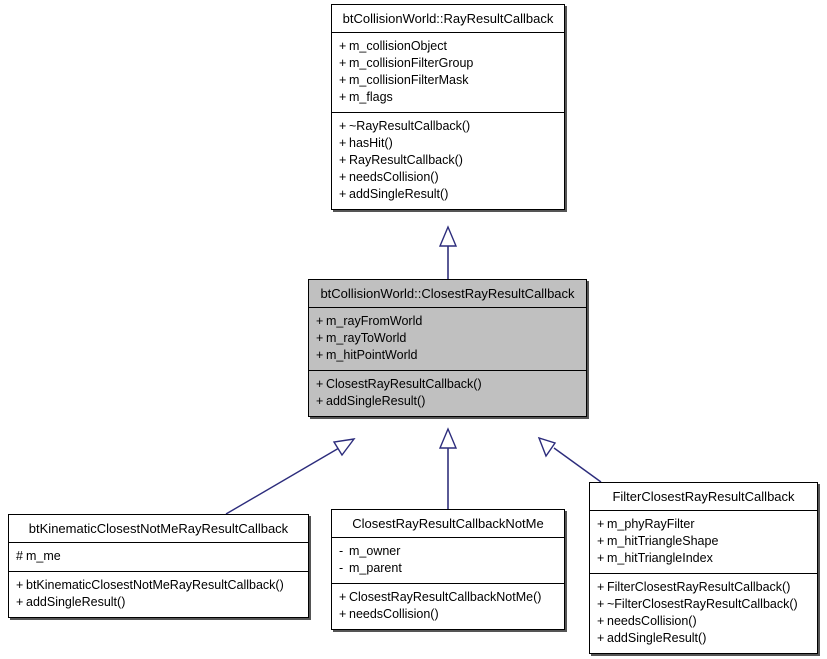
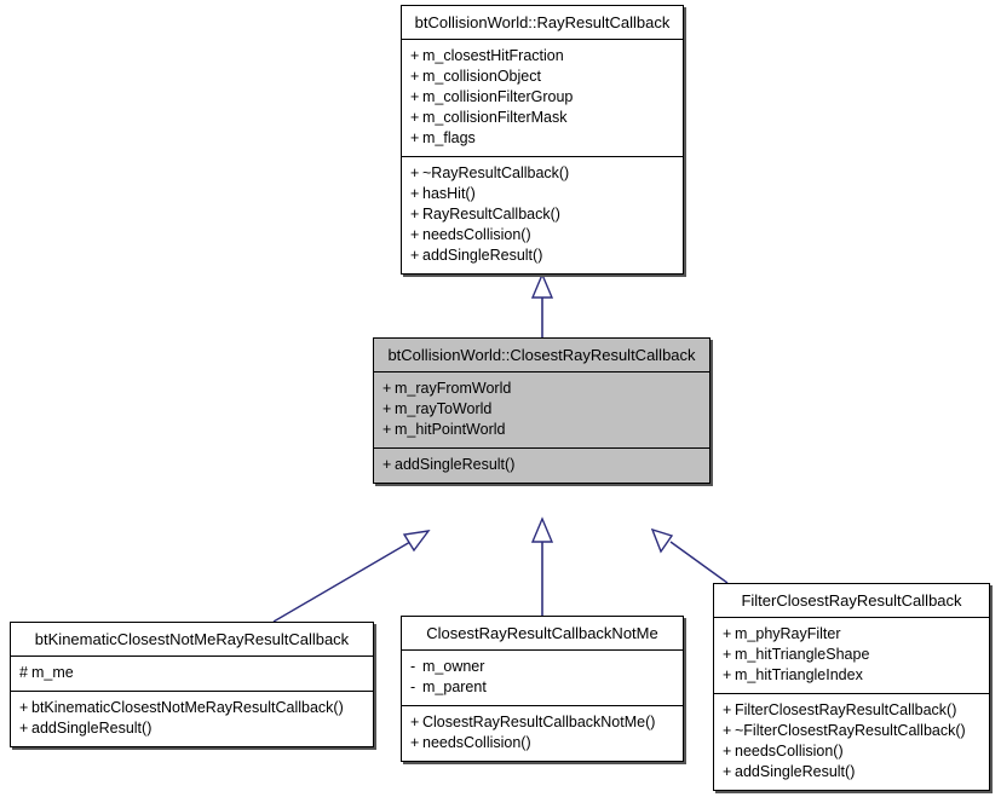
  btCollisionWorld::RayResultCallback
+ + m_closestHitFraction
  + m_collisionObject
  + m_collisionFilterGroup
  + m_collisionFilterMask
  + m_flags
  + ~RayResultCallback()
  + hasHit()
  + RayResultCallback()
  + needsCollision()
  + addSingleResult()
  btCollisionWorld::ClosestRayResultCallback
  + m_rayFromWorld
  + m_rayToWorld
  + m_hitPointWorld
- + ClosestRayResultCallback()
  + addSingleResult()
  btKinematicClosestNotMeRayResultCallback
  # m_me
  + btKinematicClosestNotMeRayResultCallback()
  + addSingleResult()
  ClosestRayResultCallbackNotMe
  - m_owner
  - m_parent
  + ClosestRayResultCallbackNotMe()
  + needsCollision()
  FilterClosestRayResultCallback
  + m_phyRayFilter
  + m_hitTriangleShape
  + m_hitTriangleIndex
  + FilterClosestRayResultCallback()
  + ~FilterClosestRayResultCallback()
  + needsCollision()
  + addSingleResult()
